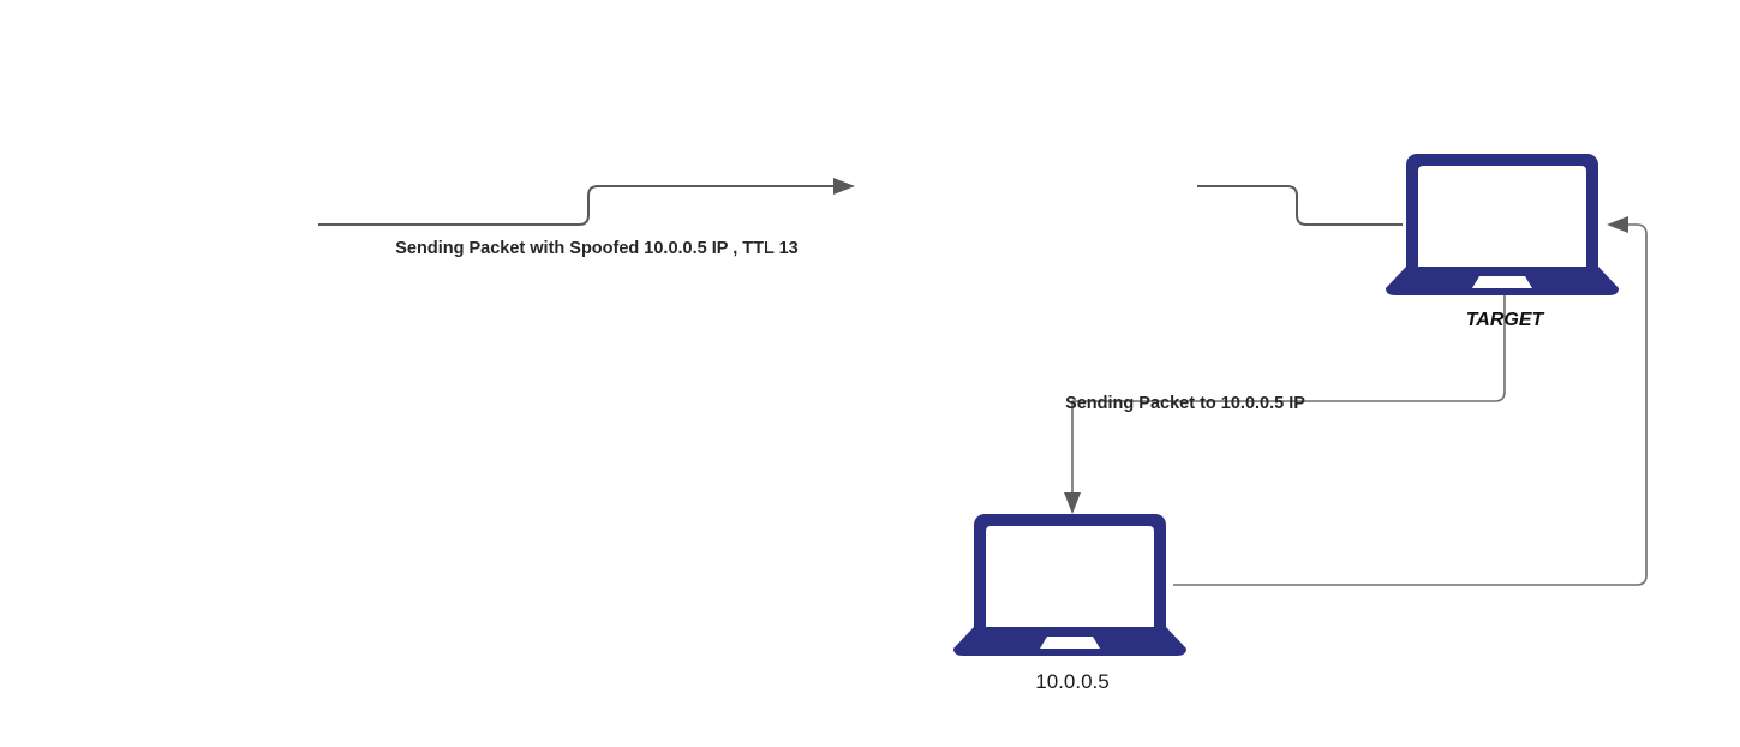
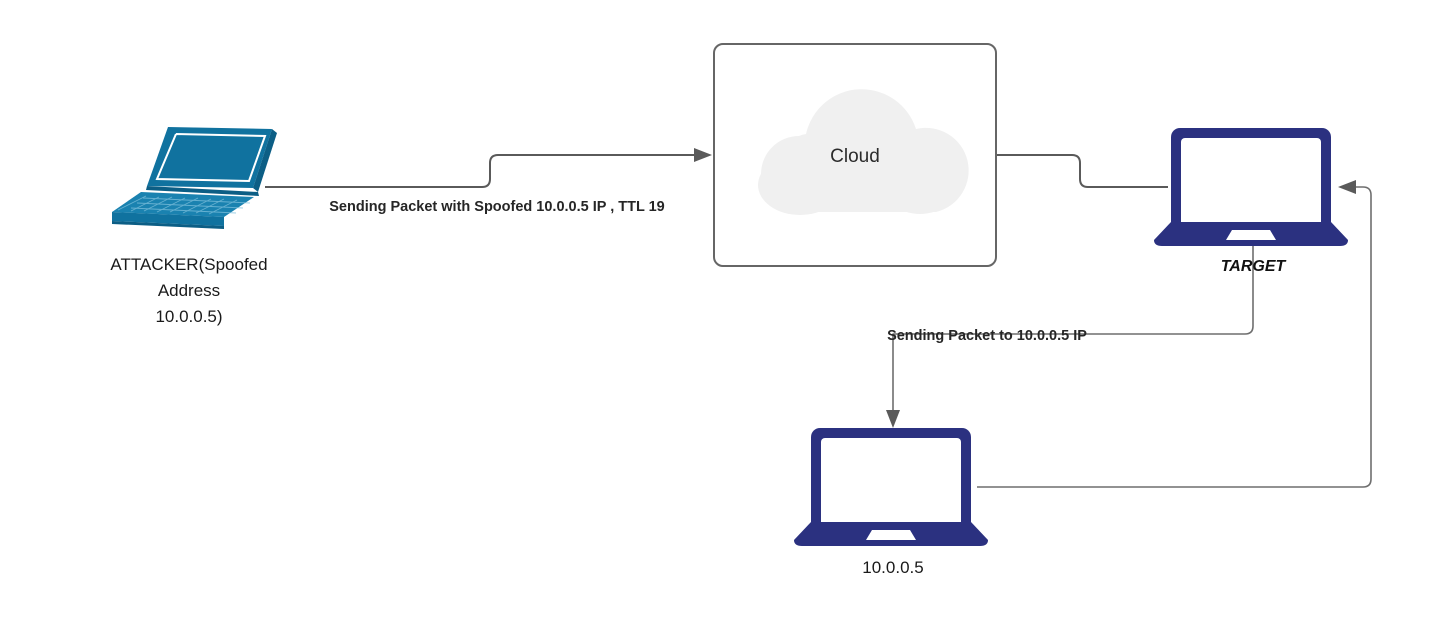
+ ATTACKER(Spoofed
+ Address
+ 10.0.0.5)
+ Cloud
  TARGET
  10.0.0.5
- Sending Packet with Spoofed 10.0.0.5 IP , TTL 13
+ Sending Packet with Spoofed 10.0.0.5 IP , TTL 19
  Sending Packet to 10.0.0.5 IP
